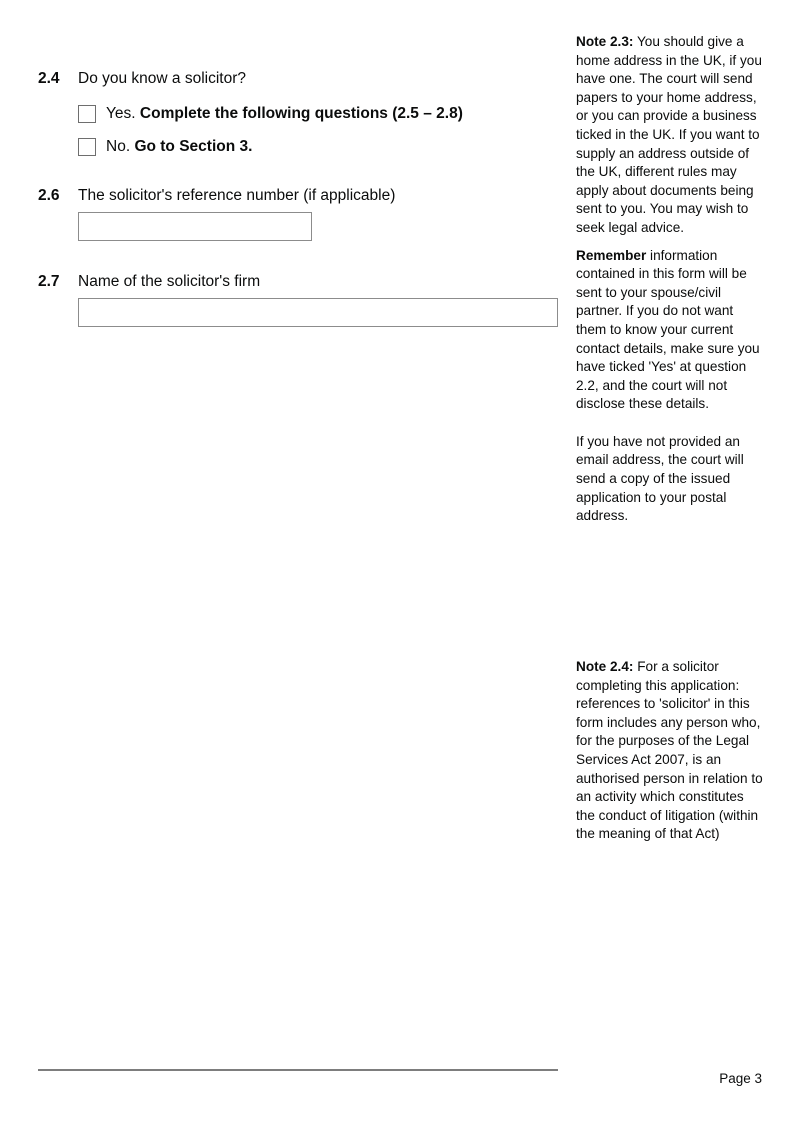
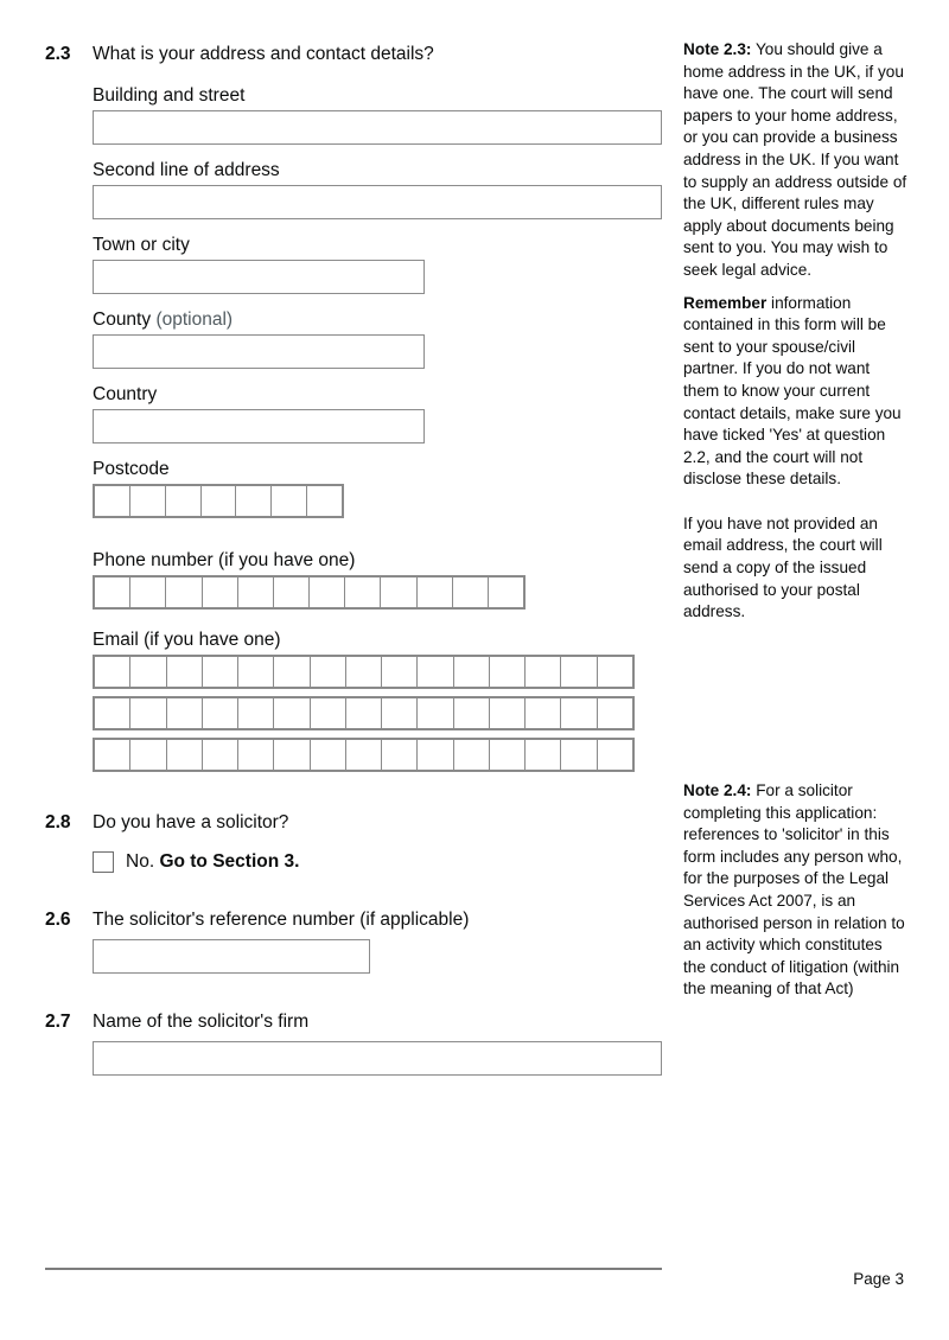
+ 2.3
+ What is your address and contact details?
+ Building and street
+ Second line of address
+ Town or city
+ County (optional)
+ Country
+ Postcode
+ Phone number (if you have one)
+ Email (if you have one)
- 2.4
+ 2.8
- Do you know a solicitor?
+ Do you have a solicitor?
- Yes. Complete the following questions (2.5 – 2.8)
  No. Go to Section 3.
  2.6
  The solicitor's reference number (if applicable)
  2.7
  Name of the solicitor's firm
- Note 2.3: You should give a home address in the UK, if you have one. The court will send papers to your home address, or you can provide a business ticked in the UK. If you want to supply an address outside of the UK, different rules may apply about documents being sent to you. You may wish to seek legal advice.
+ Note 2.3: You should give a home address in the UK, if you have one. The court will send papers to your home address, or you can provide a business address in the UK. If you want to supply an address outside of the UK, different rules may apply about documents being sent to you. You may wish to seek legal advice.
  Remember information contained in this form will be sent to your spouse/civil partner. If you do not want them to know your current contact details, make sure you have ticked 'Yes' at question 2.2, and the court will not disclose these details.
- If you have not provided an email address, the court will send a copy of the issued application to your postal address.
+ If you have not provided an email address, the court will send a copy of the issued authorised to your postal address.
  Note 2.4: For a solicitor completing this application: references to 'solicitor' in this form includes any person who, for the purposes of the Legal Services Act 2007, is an authorised person in relation to an activity which constitutes the conduct of litigation (within the meaning of that Act)
  Page 3
